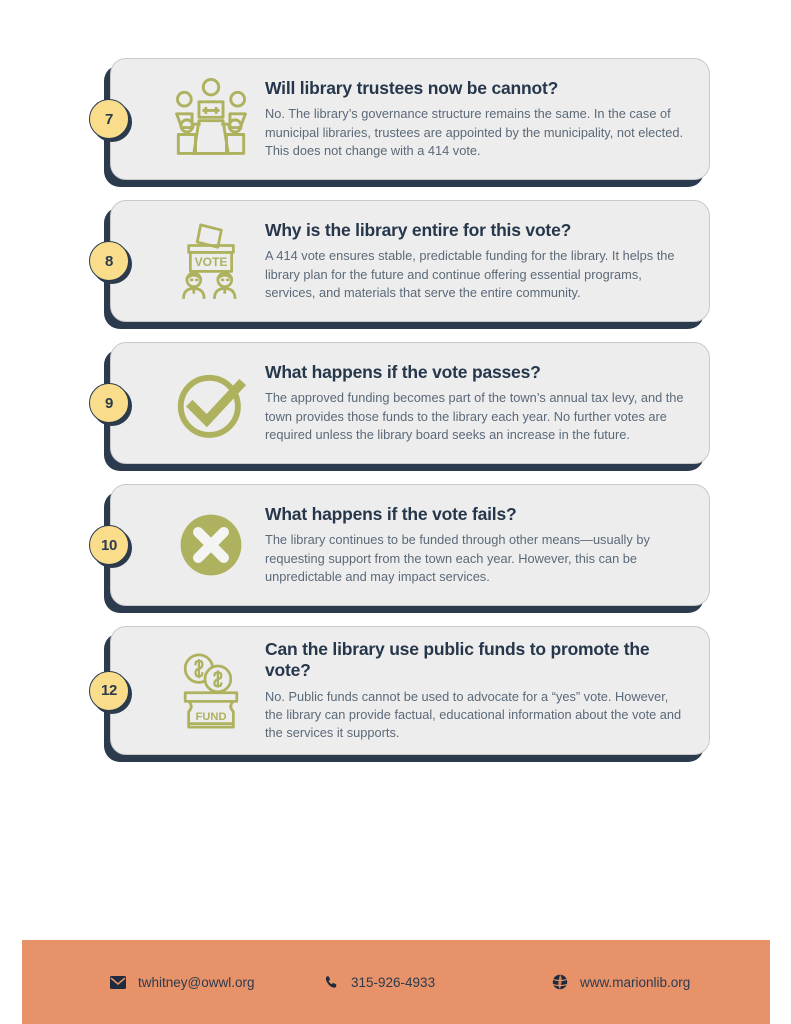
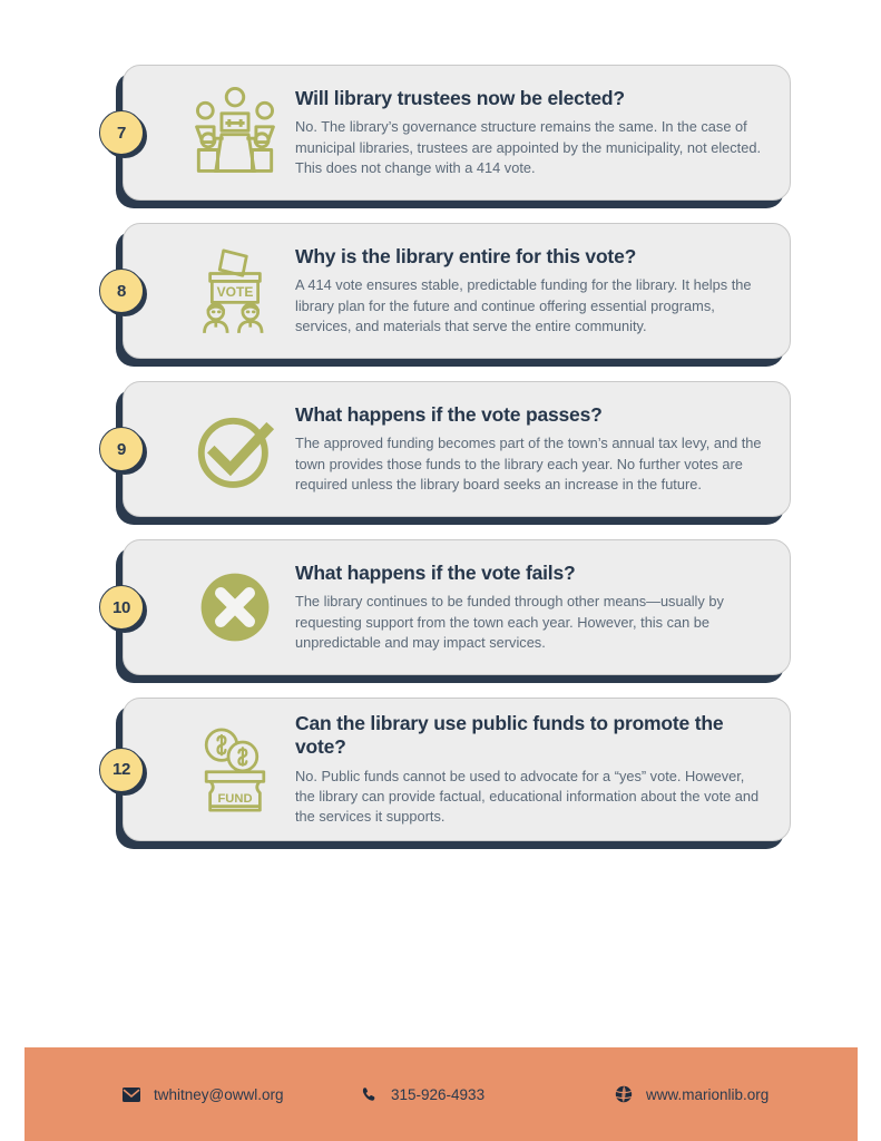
  7
- Will library trustees now be cannot?
+ Will library trustees now be elected?
  No. The library’s governance structure remains the same. In the case of municipal libraries, trustees are appointed by the municipality, not elected. This does not change with a 414 vote.
  8
  VOTE
  Why is the library entire for this vote?
  A 414 vote ensures stable, predictable funding for the library. It helps the library plan for the future and continue offering essential programs, services, and materials that serve the entire community.
  9
  What happens if the vote passes?
  The approved funding becomes part of the town’s annual tax levy, and the town provides those funds to the library each year. No further votes are required unless the library board seeks an increase in the future.
  10
  What happens if the vote fails?
  The library continues to be funded through other means—usually by requesting support from the town each year. However, this can be unpredictable and may impact services.
  12
  FUND
  Can the library use public funds to promote the vote?
  No. Public funds cannot be used to advocate for a “yes” vote. However, the library can provide factual, educational information about the vote and the services it supports.
  twhitney@owwl.org
  315-926-4933
  www.marionlib.org
